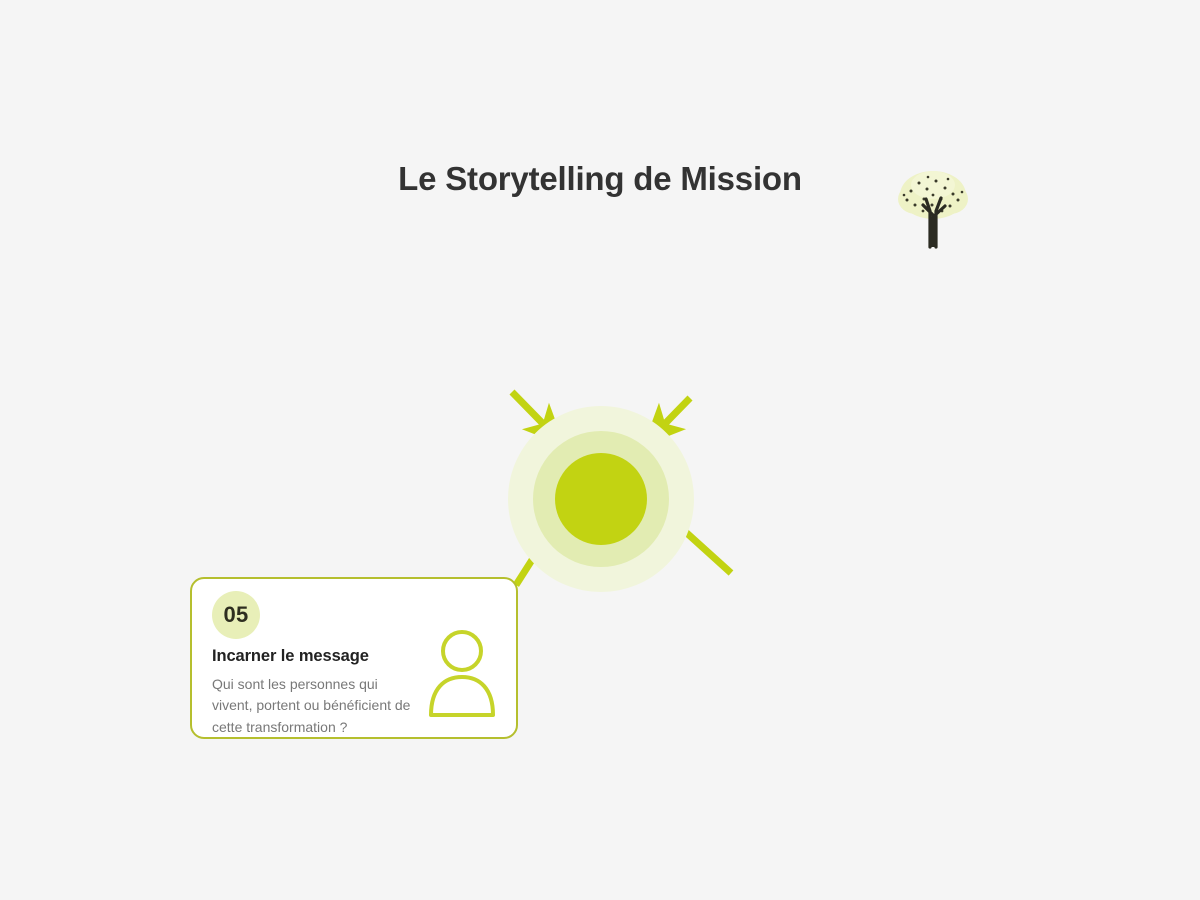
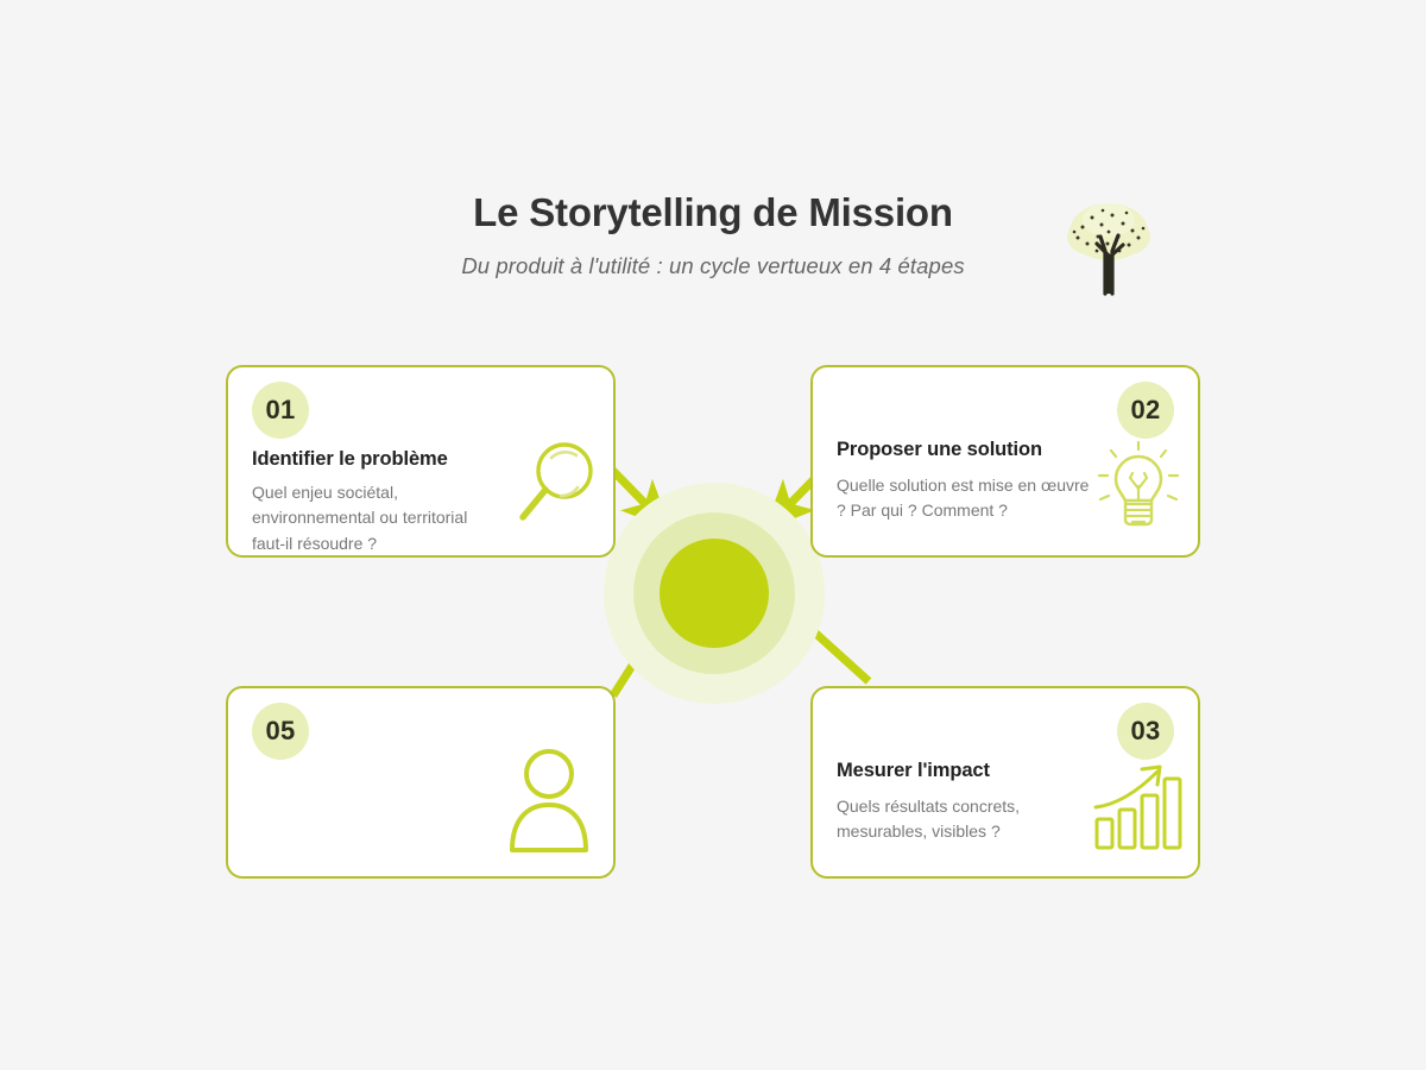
  Le Storytelling de Mission
+ Du produit à l'utilité : un cycle vertueux en 4 étapes
+ 01
+ Identifier le problème
+ Quel enjeu sociétal, environnemental ou territorial faut-il résoudre ?
+ 02
+ Proposer une solution
+ Quelle solution est mise en œuvre ? Par qui ? Comment ?
+ 03
+ Mesurer l'impact
+ Quels résultats concrets, mesurables, visibles ?
  05
- Incarner le message
- Qui sont les personnes qui vivent, portent ou bénéficient de cette transformation ?
